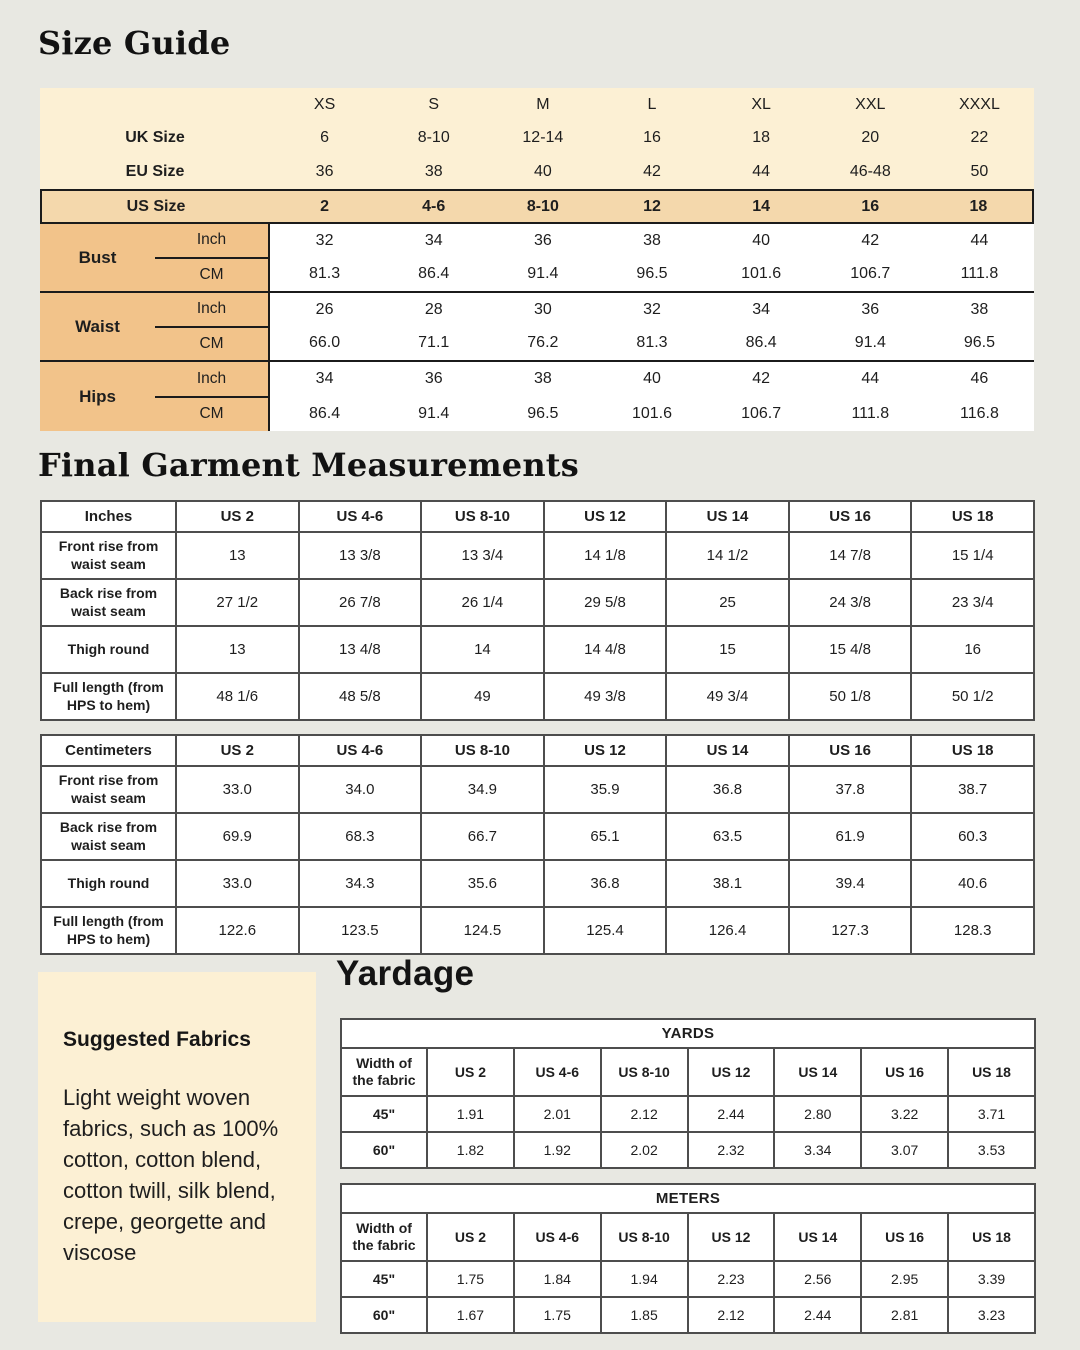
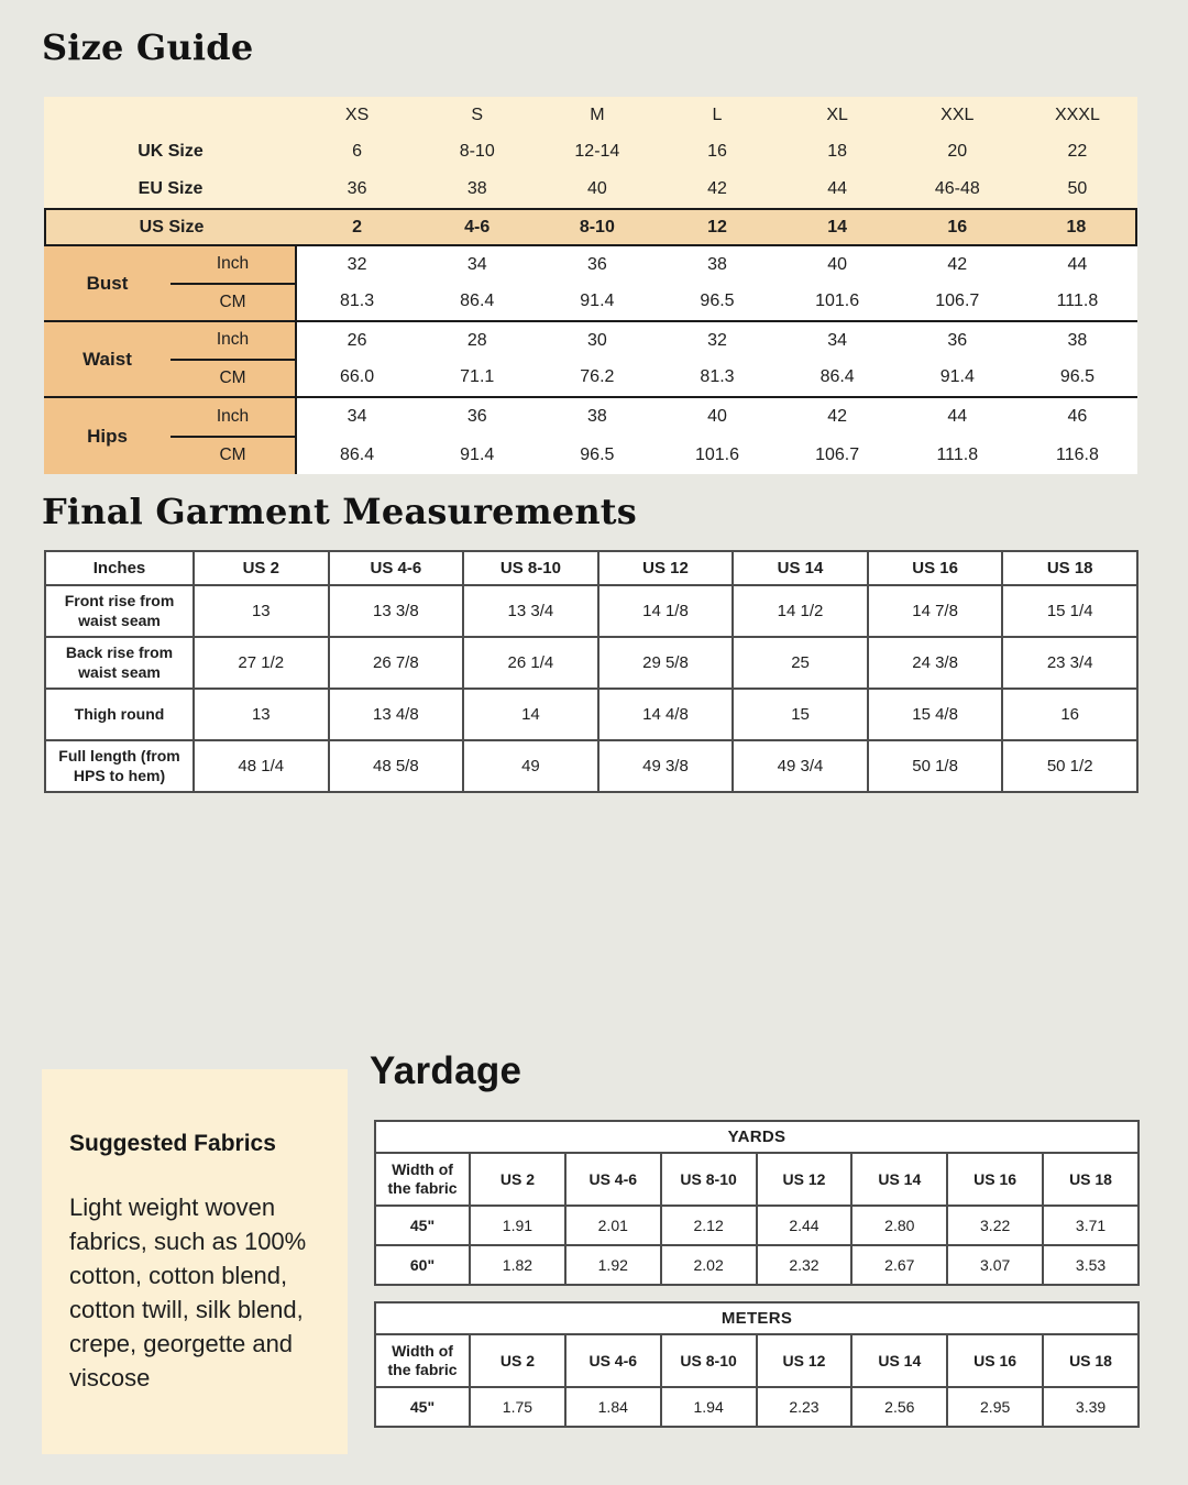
  Size Guide
  XS
  S
  M
  L
  XL
  XXL
  XXXL
  UK Size
  6
  8-10
  12-14
  16
  18
  20
  22
  EU Size
  36
  38
  40
  42
  44
  46-48
  50
  US Size
  2
  4-6
  8-10
  12
  14
  16
  18
  Bust
  Inch
  CM
  32
  81.3
  34
  86.4
  36
  91.4
  38
  96.5
  40
  101.6
  42
  106.7
  44
  111.8
  Waist
  Inch
  CM
  26
  66.0
  28
  71.1
  30
  76.2
  32
  81.3
  34
  86.4
  36
  91.4
  38
  96.5
  Hips
  Inch
  CM
  34
  86.4
  36
  91.4
  38
  96.5
  40
  101.6
  42
  106.7
  44
  111.8
  46
  116.8
  Final Garment Measurements
  Inches	US 2	US 4-6	US 8-10	US 12	US 14	US 16	US 18
  Front rise from waist seam	13	13 3/8	13 3/4	14 1/8	14 1/2	14 7/8	15 1/4
  Back rise from waist seam	27 1/2	26 7/8	26 1/4	29 5/8	25	24 3/8	23 3/4
  Thigh round	13	13 4/8	14	14 4/8	15	15 4/8	16
- Full length (from HPS to hem)	48 1/6	48 5/8	49	49 3/8	49 3/4	50 1/8	50 1/2
+ Full length (from HPS to hem)	48 1/4	48 5/8	49	49 3/8	49 3/4	50 1/8	50 1/2
- Centimeters	US 2	US 4-6	US 8-10	US 12	US 14	US 16	US 18
- Front rise from waist seam	33.0	34.0	34.9	35.9	36.8	37.8	38.7
- Back rise from waist seam	69.9	68.3	66.7	65.1	63.5	61.9	60.3
- Thigh round	33.0	34.3	35.6	36.8	38.1	39.4	40.6
- Full length (from HPS to hem)	122.6	123.5	124.5	125.4	126.4	127.3	128.3
  Suggested Fabrics
  Light weight woven fabrics, such as 100% cotton, cotton blend, cotton twill, silk blend, crepe, georgette and viscose
  Yardage
  YARDS
  Width of the fabric	US 2	US 4-6	US 8-10	US 12	US 14	US 16	US 18
  45"	1.91	2.01	2.12	2.44	2.80	3.22	3.71
- 60"	1.82	1.92	2.02	2.32	3.34	3.07	3.53
+ 60"	1.82	1.92	2.02	2.32	2.67	3.07	3.53
  METERS
  Width of the fabric	US 2	US 4-6	US 8-10	US 12	US 14	US 16	US 18
  45"	1.75	1.84	1.94	2.23	2.56	2.95	3.39
- 60"	1.67	1.75	1.85	2.12	2.44	2.81	3.23
